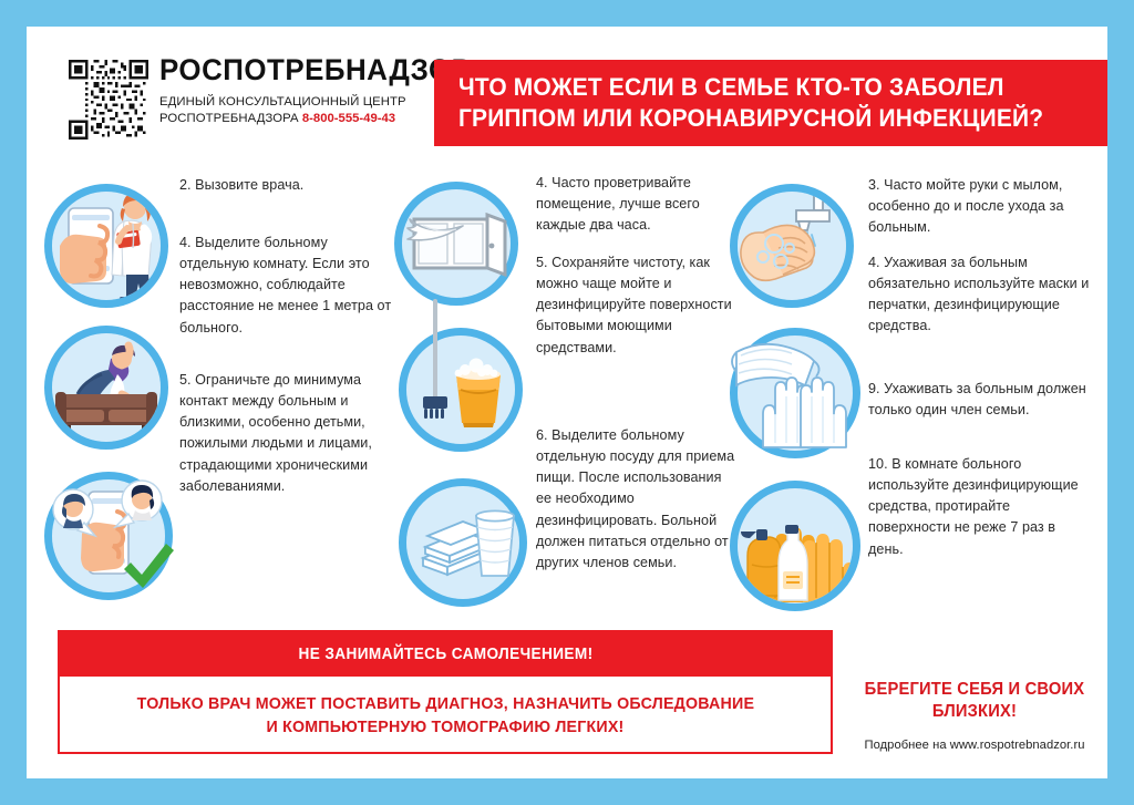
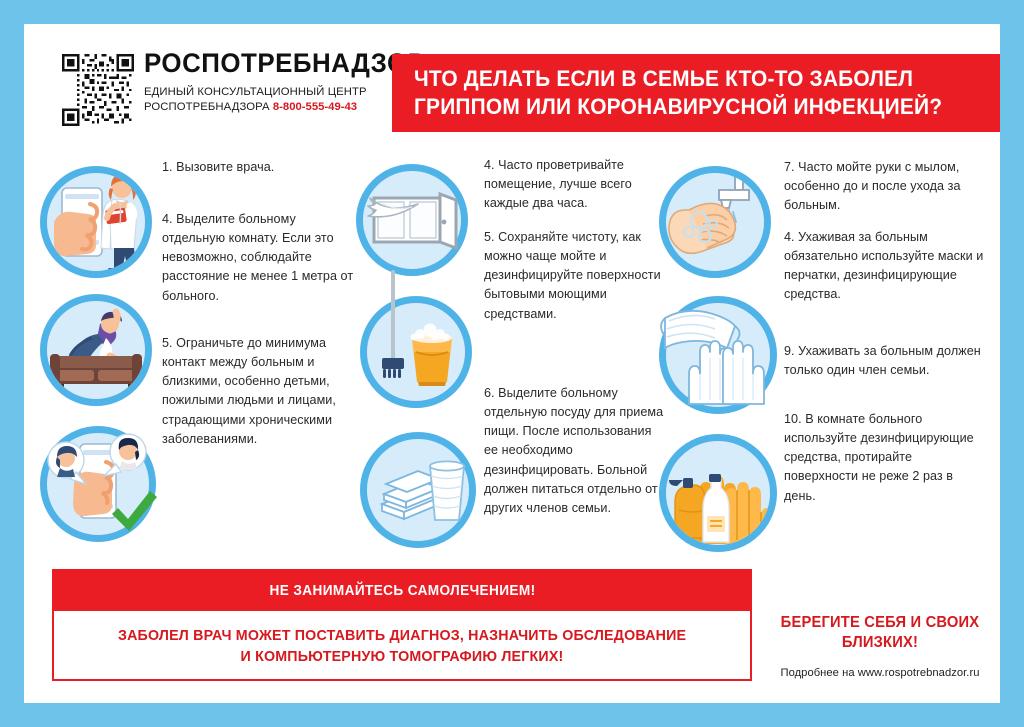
  РОСПОТРЕБНАДЗ
  ЕДИНЫЙ КОНСУЛЬТАЦИОННЫЙ ЦЕНТР
  РОСПОТРЕБНАДЗОРА 8-800-555-49-43
- ЧТО МОЖЕТ ЕСЛИ В СЕМЬЕ КТО-ТО ЗАБОЛЕЛ
+ ЧТО ДЕЛАТЬ ЕСЛИ В СЕМЬЕ КТО-ТО ЗАБОЛЕЛ
  ГРИППОМ ИЛИ КОРОНАВИРУСНОЙ ИНФЕКЦИЕЙ?
- 2. Вызовите врача.
+ 1. Вызовите врача.
  4. Выделите больному отдельную комнату. Если это невозможно, соблюдайте расстояние не менее 1 метра от больного.
  5. Ограничьте до минимума контакт между больным и близкими, особенно детьми, пожилыми людьми и лицами, страдающими хроническими заболеваниями.
  4. Часто проветривайте помещение, лучше всего каждые два часа.
  5. Сохраняйте чистоту, как можно чаще мойте и дезинфицируйте поверхности бытовыми моющими средствами.
  6. Выделите больному отдельную посуду для приема пищи. После использования ее необходимо дезинфицировать. Больной должен питаться отдельно от других членов семьи.
- 3. Часто мойте руки с мылом, особенно до и после ухода за больным.
+ 7. Часто мойте руки с мылом, особенно до и после ухода за больным.
  4. Ухаживая за больным обязательно используйте маски и перчатки, дезинфицирующие средства.
  9. Ухаживать за больным должен только один член семьи.
- 10. В комнате больного используйте дезинфицирующие средства, протирайте поверхности не реже 7 раз в день.
+ 10. В комнате больного используйте дезинфицирующие средства, протирайте поверхности не реже 2 раз в день.
  НЕ ЗАНИМАЙТЕСЬ САМОЛЕЧЕНИЕМ!
- ТОЛЬКО ВРАЧ МОЖЕТ ПОСТАВИТЬ ДИАГНОЗ, НАЗНАЧИТЬ ОБСЛЕДОВАНИЕ
+ ЗАБОЛЕЛ ВРАЧ МОЖЕТ ПОСТАВИТЬ ДИАГНОЗ, НАЗНАЧИТЬ ОБСЛЕДОВАНИЕ
  И КОМПЬЮТЕРНУЮ ТОМОГРАФИЮ ЛЕГКИХ!
  БЕРЕГИТЕ СЕБЯ И СВОИХ
  БЛИЗКИХ!
  Подробнее на www.rospotrebnadzor.ru
